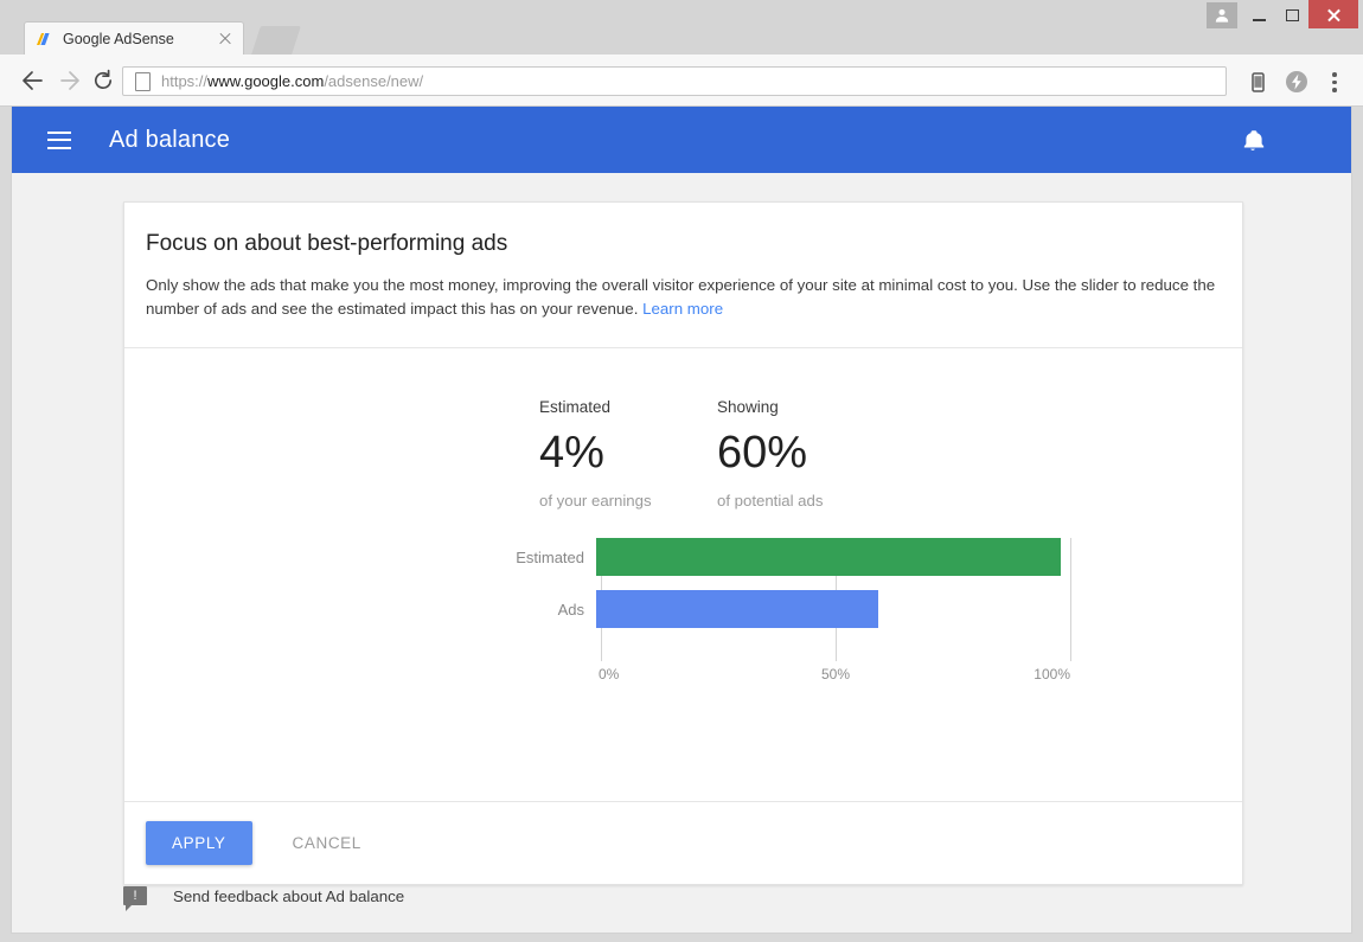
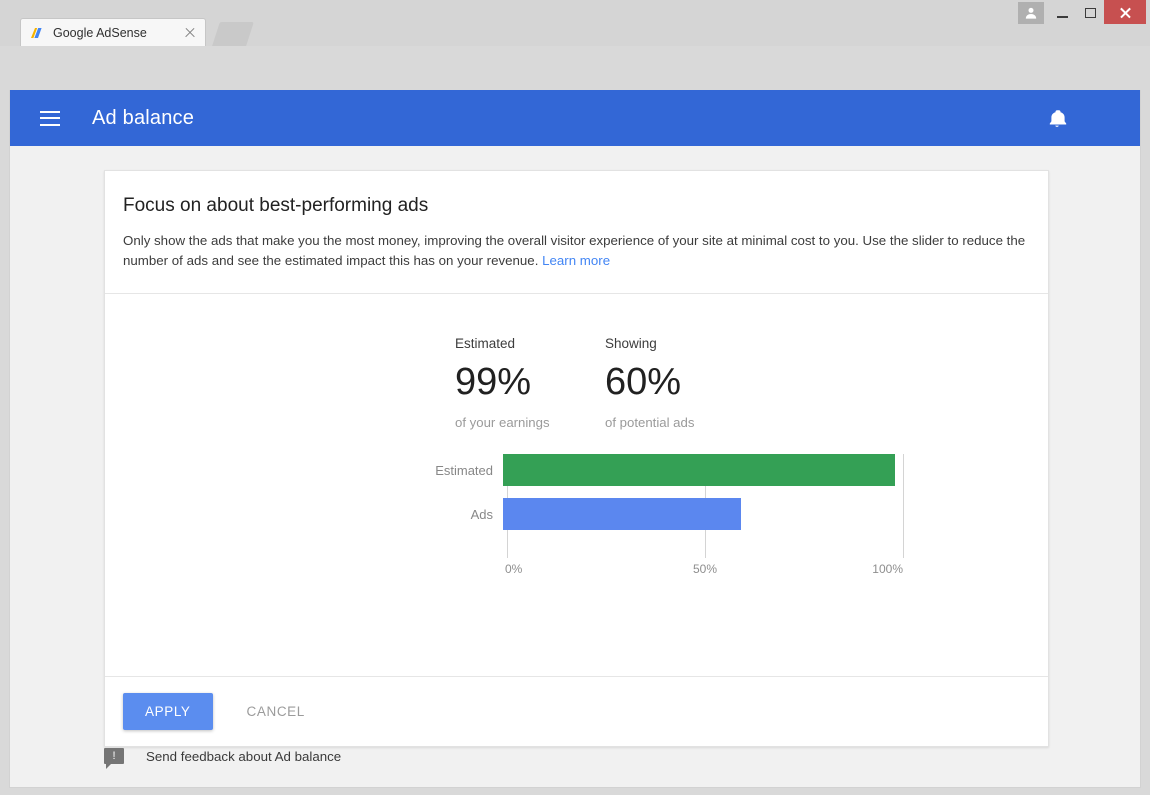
  Google AdSense
- https://www.google.com/adsense/new/
  Ad balance
  Focus on about best-performing ads
  Only show the ads that make you the most money, improving the overall visitor experience of your site at minimal cost to you. Use the slider to reduce the number of ads and see the estimated impact this has on your revenue. Learn more
  Estimated
- 4%
+ 99%
  of your earnings
  Showing
  60%
  of potential ads
  0%
  50%
  100%
  Estimated
  Ads
  APPLY
  CANCEL
  !
  Send feedback about Ad balance
